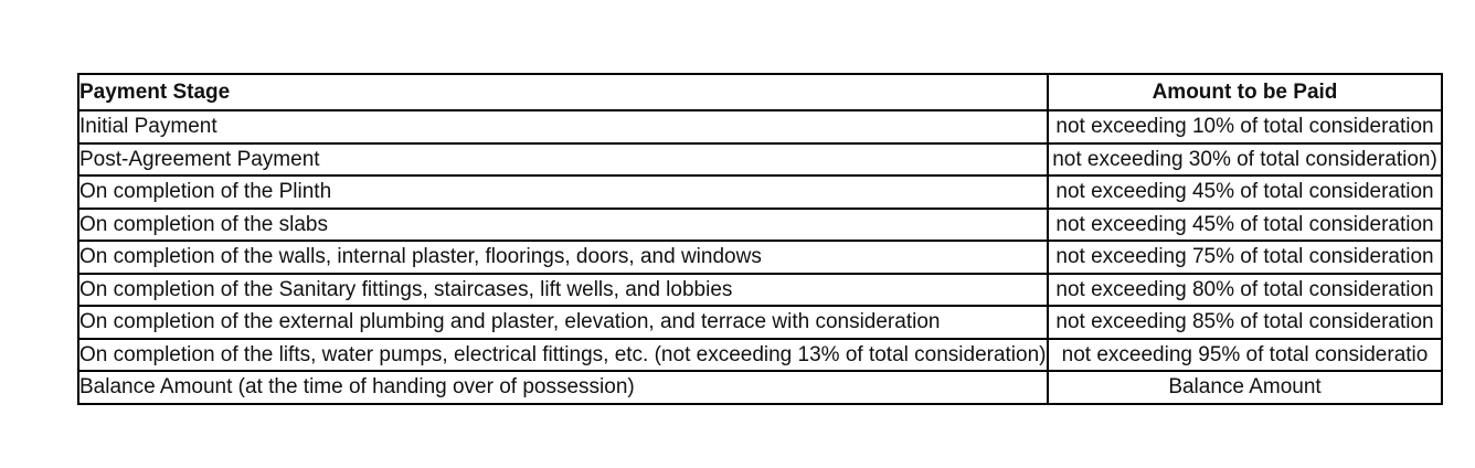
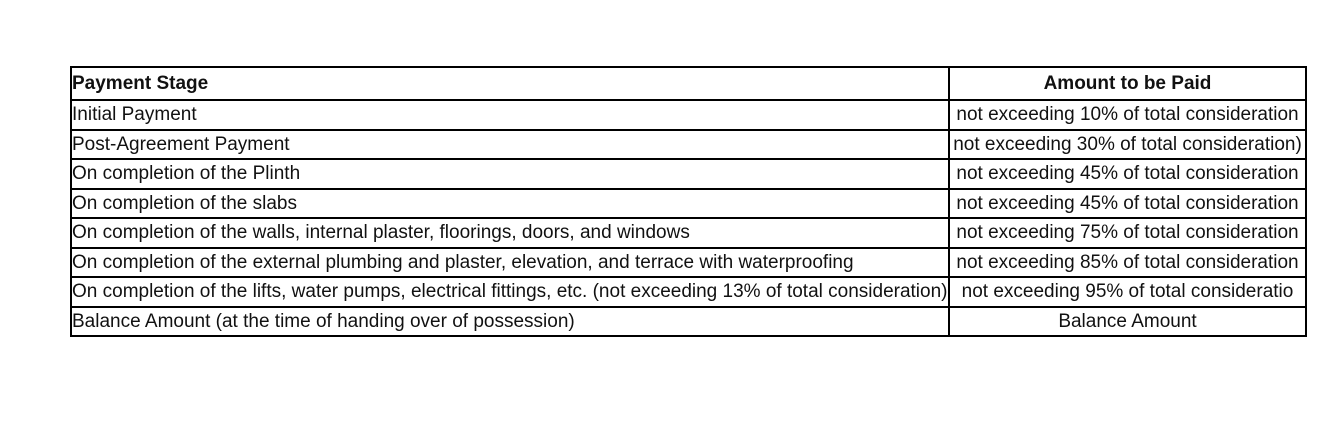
  Payment Stage	Amount to be Paid
  Initial Payment	not exceeding 10% of total consideration
  Post-Agreement Payment	not exceeding 30% of total consideration)
  On completion of the Plinth	not exceeding 45% of total consideration
  On completion of the slabs	not exceeding 45% of total consideration
  On completion of the walls, internal plaster, floorings, doors, and windows	not exceeding 75% of total consideration
- On completion of the Sanitary fittings, staircases, lift wells, and lobbies	not exceeding 80% of total consideration
- On completion of the external plumbing and plaster, elevation, and terrace with consideration	not exceeding 85% of total consideration
+ On completion of the external plumbing and plaster, elevation, and terrace with waterproofing	not exceeding 85% of total consideration
  On completion of the lifts, water pumps, electrical fittings, etc. (not exceeding 13% of total consideration)	not exceeding 95% of total consideratio
  Balance Amount (at the time of handing over of possession)	Balance Amount
